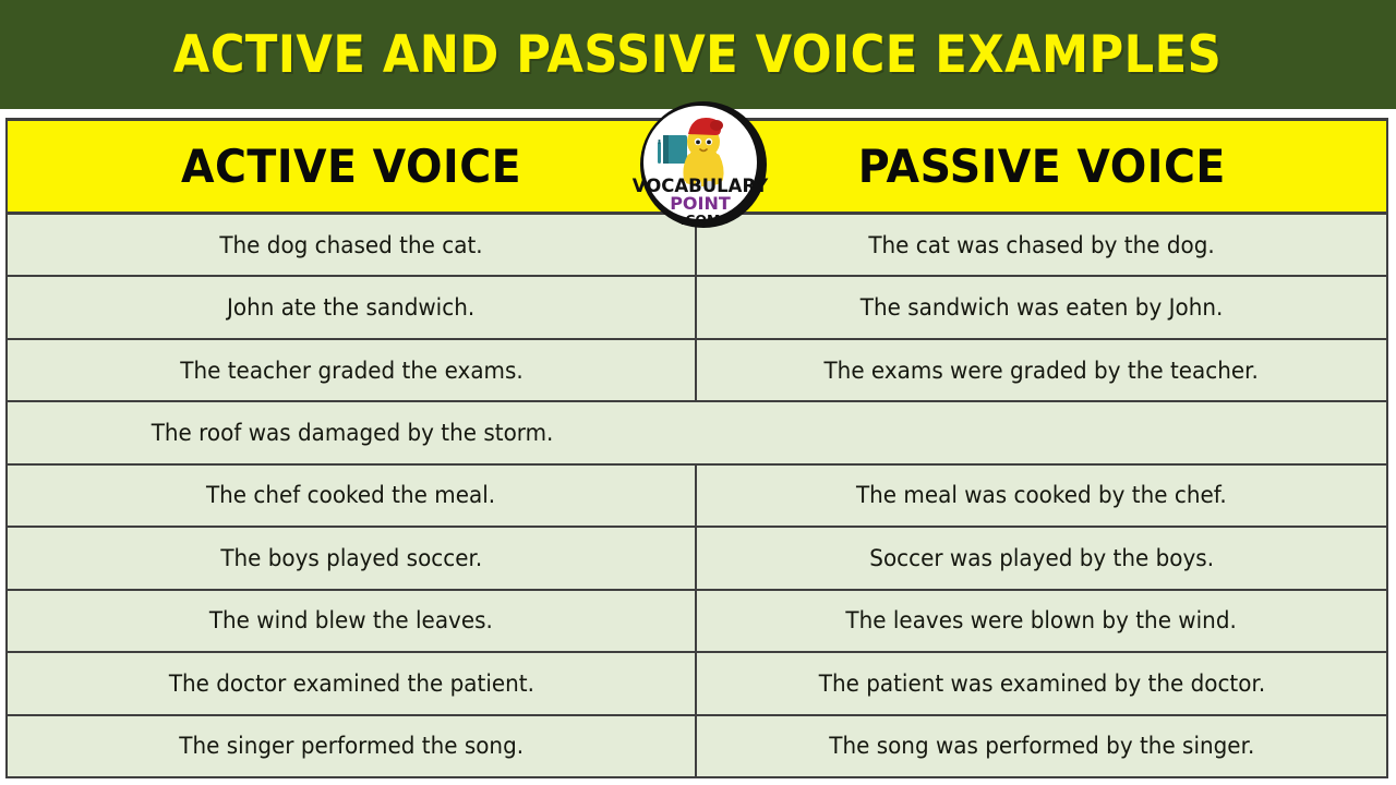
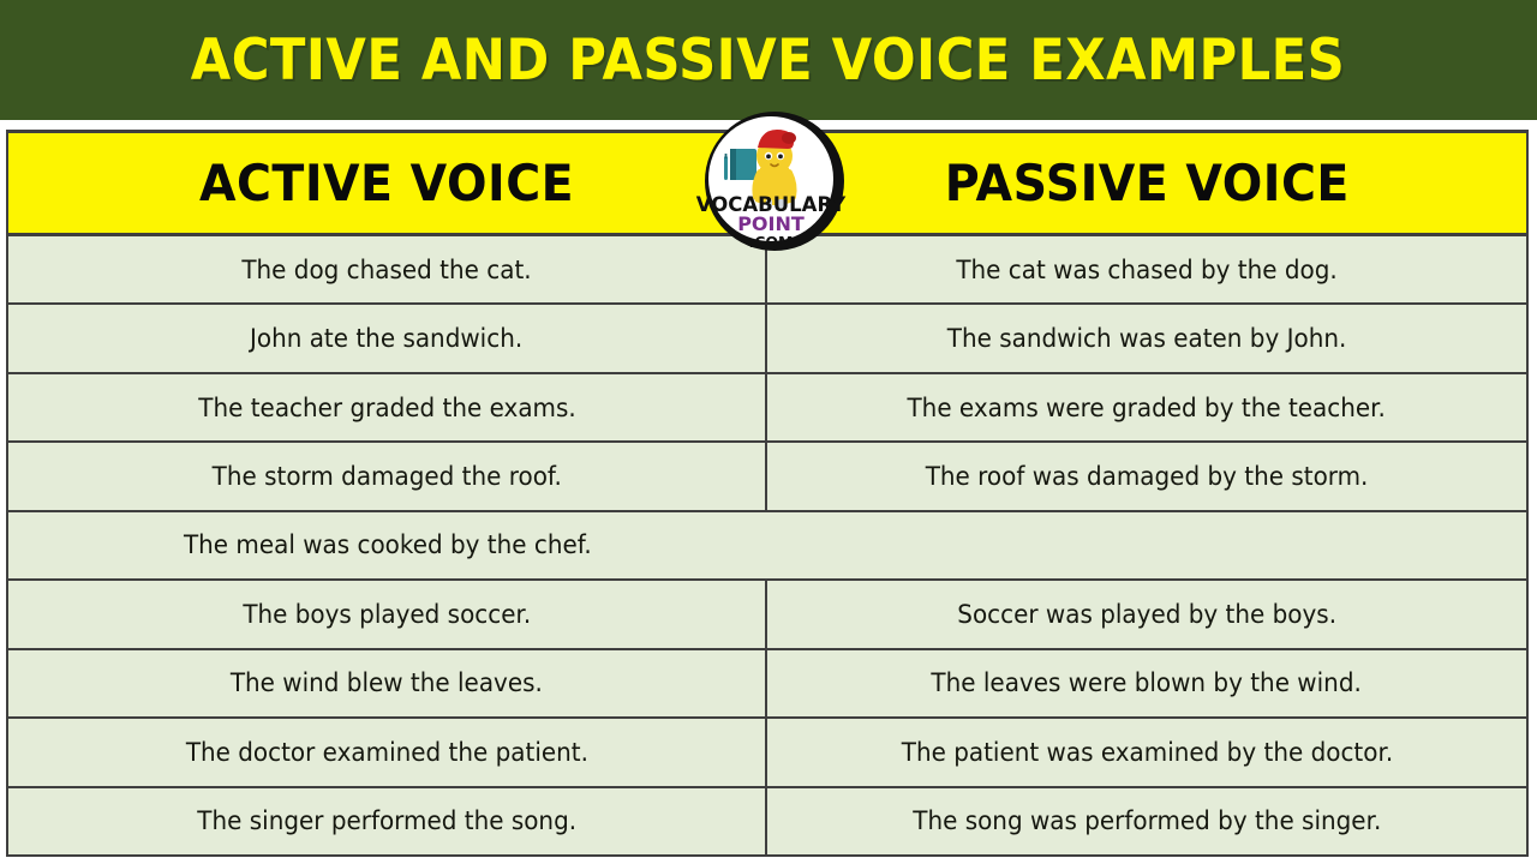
  ACTIVE AND PASSIVE VOICE EXAMPLES
  ACTIVE VOICE
  PASSIVE VOICE
  The dog chased the cat.
  The cat was chased by the dog.
  John ate the sandwich.
  The sandwich was eaten by John.
  The teacher graded the exams.
  The exams were graded by the teacher.
+ The storm damaged the roof.
  The roof was damaged by the storm.
- The chef cooked the meal.
  The meal was cooked by the chef.
  The boys played soccer.
  Soccer was played by the boys.
  The wind blew the leaves.
  The leaves were blown by the wind.
  The doctor examined the patient.
  The patient was examined by the doctor.
  The singer performed the song.
  The song was performed by the singer.
  VOCABULARY
  POINT
  .COM
